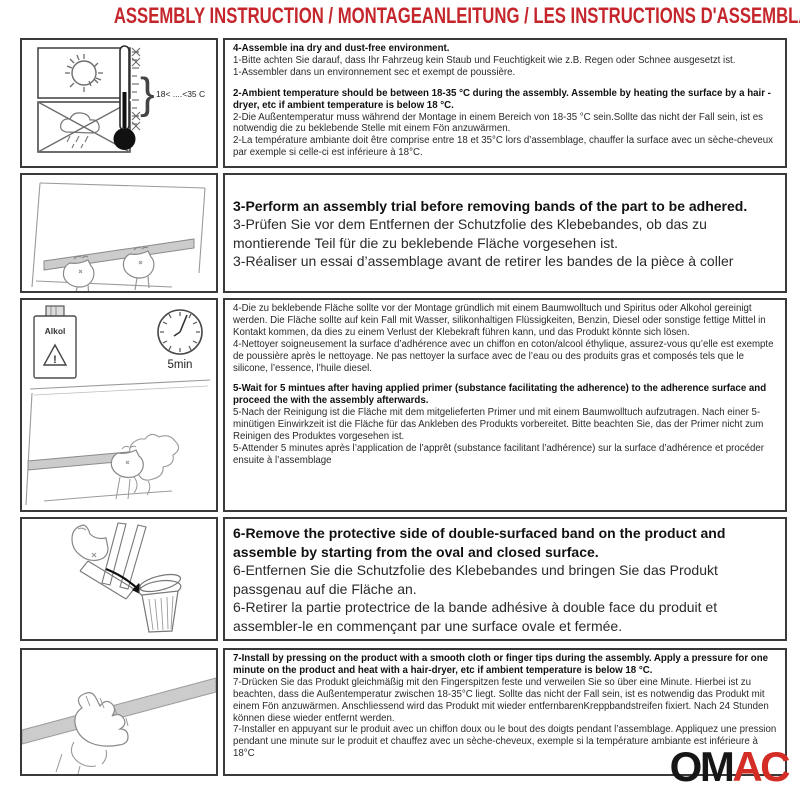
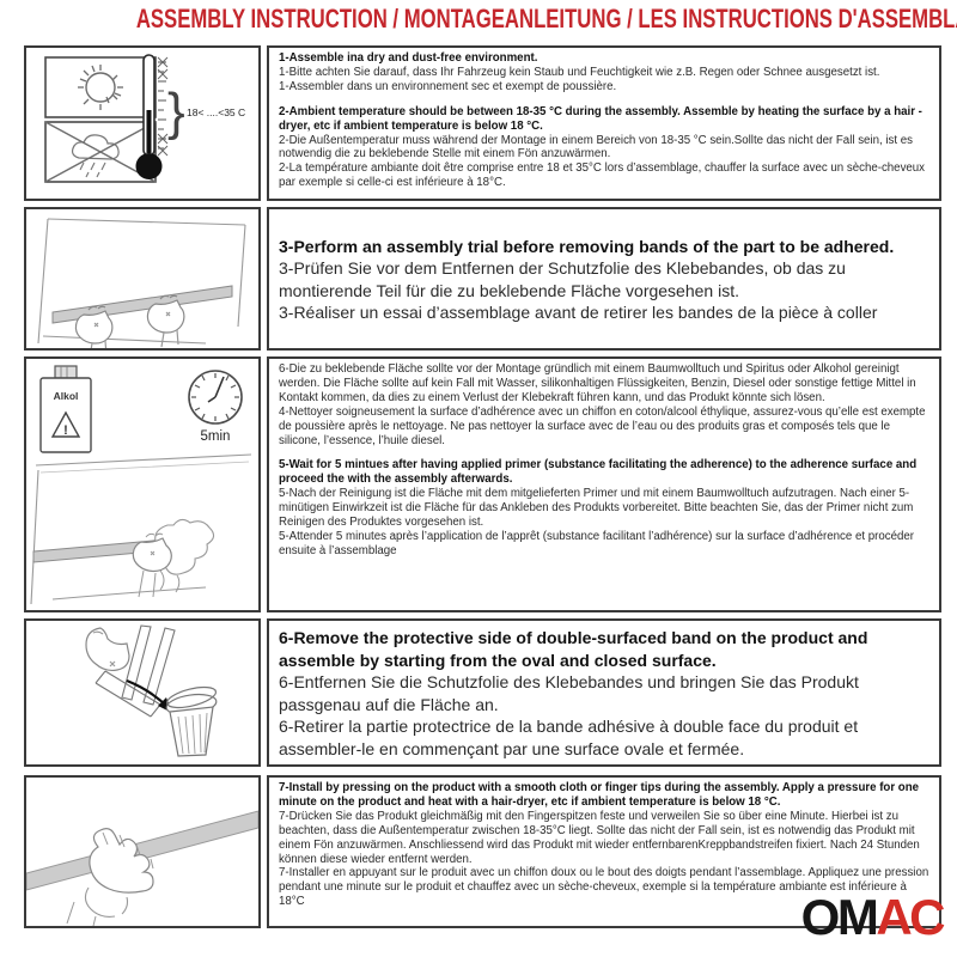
  ASSEMBLY INSTRUCTION / MONTAGEANLEITUNG / LES INSTRUCTIONS D'ASSEMBL
  }
  18< ....<35 C
- 4-Assemble ina dry and dust-free environment.
+ 1-Assemble ina dry and dust-free environment.
  1-Bitte achten Sie darauf, dass Ihr Fahrzeug kein Staub und Feuchtigkeit wie z.B. Regen oder Schnee ausgesetzt ist.
  1-Assembler dans un environnement sec et exempt de poussière.
  2-Ambient temperature should be between 18-35 °C during the assembly. Assemble by heating the surface by a hair -dryer, etc if ambient temperature is below 18 °C.
  2-Die Außentemperatur muss während der Montage in einem Bereich von 18-35 °C sein.Sollte das nicht der Fall sein, ist es notwendig die zu beklebende Stelle mit einem Fön anzuwärmen.
  2-La température ambiante doit être comprise entre 18 et 35°C lors d’assemblage, chauffer la surface avec un sèche-cheveux par exemple si celle-ci est inférieure à 18°C.
  3-Perform an assembly trial before removing bands of the part to be adhered.
  3-Prüfen Sie vor dem Entfernen der Schutzfolie des Klebebandes, ob das zu montierende Teil für die zu beklebende Fläche vorgesehen ist.
  3-Réaliser un essai d’assemblage avant de retirer les bandes de la pièce à coller
  Alkol
  !
  5min
- 4-Die zu beklebende Fläche sollte vor der Montage gründlich mit einem Baumwolltuch und Spiritus oder Alkohol gereinigt werden. Die Fläche sollte auf kein Fall mit Wasser, silikonhaltigen Flüssigkeiten, Benzin, Diesel oder sonstige fettige Mittel in Kontakt kommen, da dies zu einem Verlust der Klebekraft führen kann, und das Produkt könnte sich lösen.
+ 6-Die zu beklebende Fläche sollte vor der Montage gründlich mit einem Baumwolltuch und Spiritus oder Alkohol gereinigt werden. Die Fläche sollte auf kein Fall mit Wasser, silikonhaltigen Flüssigkeiten, Benzin, Diesel oder sonstige fettige Mittel in Kontakt kommen, da dies zu einem Verlust der Klebekraft führen kann, und das Produkt könnte sich lösen.
  4-Nettoyer soigneusement la surface d’adhérence avec un chiffon en coton/alcool éthylique, assurez-vous qu’elle est exempte de poussière après le nettoyage. Ne pas nettoyer la surface avec de l’eau ou des produits gras et composés tels que le silicone, l’essence, l’huile diesel.
  5-Wait for 5 mintues after having applied primer (substance facilitating the adherence) to the adherence surface and proceed the with the assembly afterwards.
  5-Nach der Reinigung ist die Fläche mit dem mitgelieferten Primer und mit einem Baumwolltuch aufzutragen. Nach einer 5-minütigen Einwirkzeit ist die Fläche für das Ankleben des Produkts vorbereitet. Bitte beachten Sie, das der Primer nicht zum Reinigen des Produktes vorgesehen ist.
  5-Attender 5 minutes après l’application de l’apprêt (substance facilitant l’adhérence) sur la surface d’adhérence et procéder ensuite à l’assemblage
  6-Remove the protective side of double-surfaced band on the product and assemble by starting from the oval and closed surface.
  6-Entfernen Sie die Schutzfolie des Klebebandes und bringen Sie das Produkt passgenau auf die Fläche an.
  6-Retirer la partie protectrice de la bande adhésive à double face du produit et assembler-le en commençant par une surface ovale et fermée.
  7-Install by pressing on the product with a smooth cloth or finger tips during the assembly. Apply a pressure for one minute on the product and heat with a hair-dryer, etc if ambient temperature is below 18 °C.
  7-Drücken Sie das Produkt gleichmäßig mit den Fingerspitzen feste und verweilen Sie so über eine Minute. Hierbei ist zu beachten, dass die Außentemperatur zwischen 18-35°C liegt. Sollte das nicht der Fall sein, ist es notwendig das Produkt mit einem Fön anzuwärmen. Anschliessend wird das Produkt mit wieder entfernbarenKreppbandstreifen fixiert. Nach 24 Stunden können diese wieder entfernt werden.
  7-Installer en appuyant sur le produit avec un chiffon doux ou le bout des doigts pendant l’assemblage. Appliquez une pression pendant une minute sur le produit et chauffez avec un sèche-cheveux, exemple si la température ambiante est inférieure à 18°C
  OMAC
